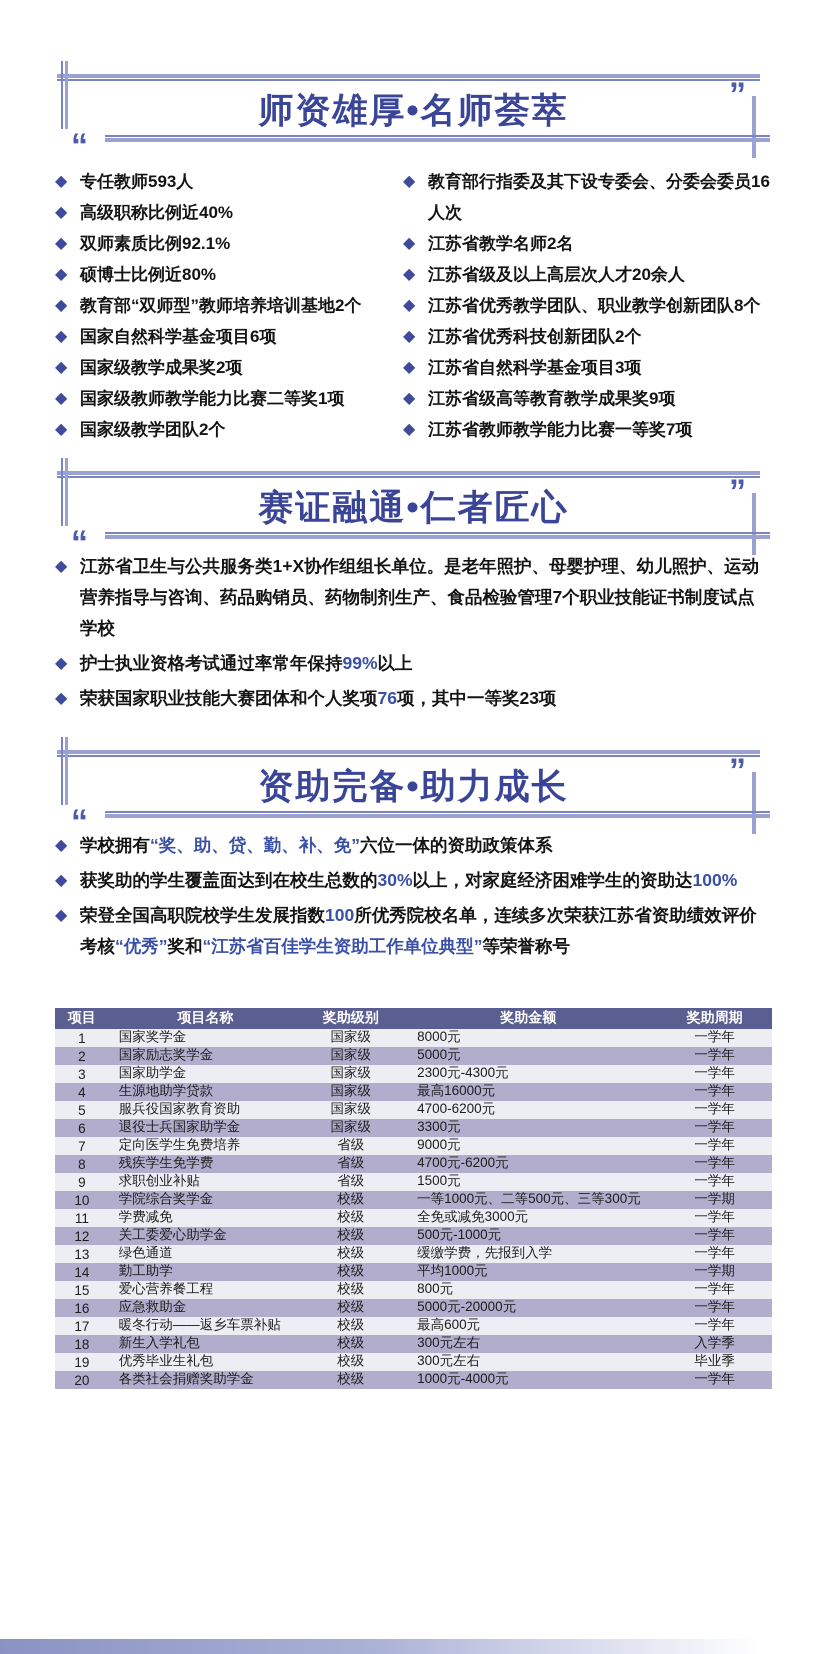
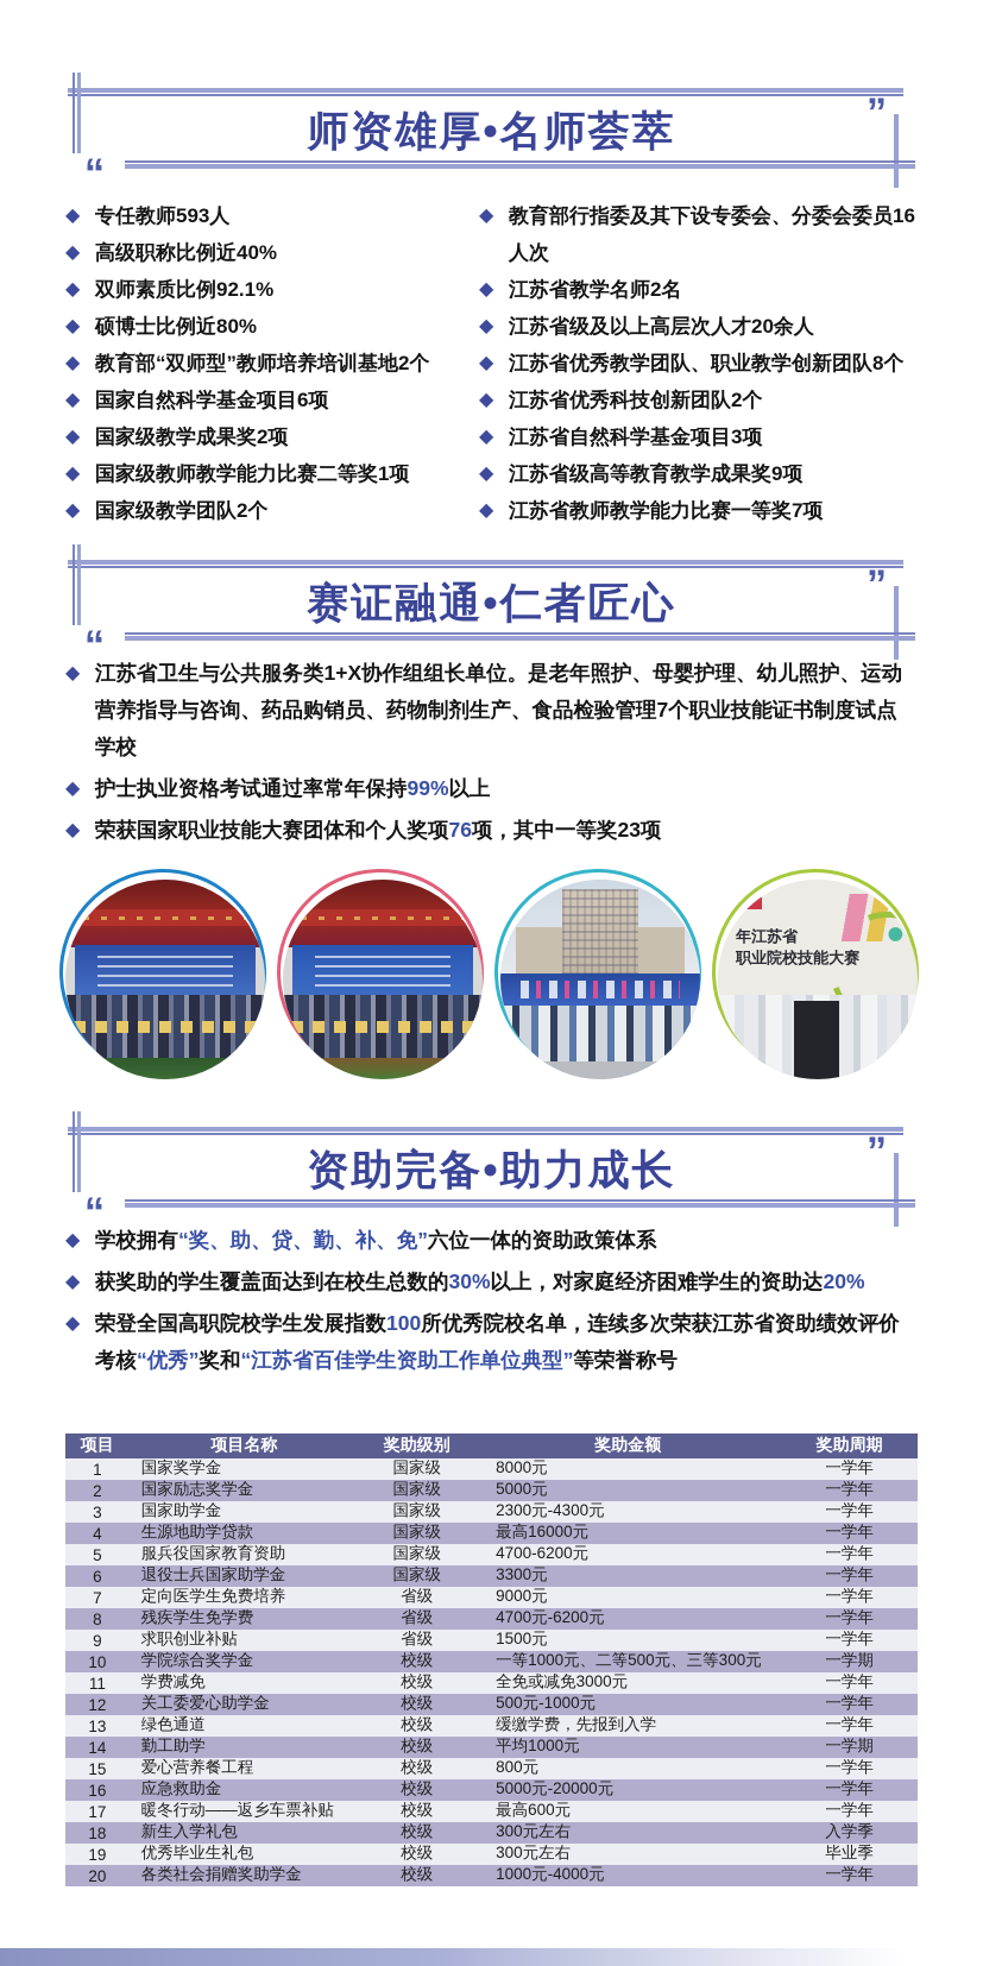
  “
  ”
  师资雄厚•名师荟萃
  ◆
  专任教师593人
  ◆
  高级职称比例近40%
  ◆
  双师素质比例92.1%
  ◆
  硕博士比例近80%
  ◆
  教育部“双师型”教师培养培训基地2个
  ◆
  国家自然科学基金项目6项
  ◆
  国家级教学成果奖2项
  ◆
  国家级教师教学能力比赛二等奖1项
  ◆
  国家级教学团队2个
  ◆
  教育部行指委及其下设专委会、分委会委员16人次
  ◆
  江苏省教学名师2名
  ◆
  江苏省级及以上高层次人才20余人
  ◆
  江苏省优秀教学团队、职业教学创新团队8个
  ◆
  江苏省优秀科技创新团队2个
  ◆
  江苏省自然科学基金项目3项
  ◆
  江苏省级高等教育教学成果奖9项
  ◆
  江苏省教师教学能力比赛一等奖7项
  “
  ”
  赛证融通•仁者匠心
  ◆
  江苏省卫生与公共服务类1+X协作组组长单位。是老年照护、母婴护理、幼儿照护、运动营养指导与咨询、药品购销员、药物制剂生产、食品检验管理7个职业技能证书制度试点学校
  ◆
  护士执业资格考试通过率常年保持99%以上
  ◆
  荣获国家职业技能大赛团体和个人奖项76项，其中一等奖23项
+ 年江苏省
+ 职业院校技能大赛
  “
  ”
  资助完备•助力成长
  ◆
  学校拥有“奖、助、贷、勤、补、免”六位一体的资助政策体系
  ◆
- 获奖助的学生覆盖面达到在校生总数的30%以上，对家庭经济困难学生的资助达100%
+ 获奖助的学生覆盖面达到在校生总数的30%以上，对家庭经济困难学生的资助达20%
  ◆
  荣登全国高职院校学生发展指数100所优秀院校名单，连续多次荣获江苏省资助绩效评价考核“优秀”奖和“江苏省百佳学生资助工作单位典型”等荣誉称号
  项目	项目名称	奖助级别	奖助金额	奖助周期
  1	国家奖学金	国家级	8000元	一学年
  2	国家励志奖学金	国家级	5000元	一学年
  3	国家助学金	国家级	2300元-4300元	一学年
  4	生源地助学贷款	国家级	最高16000元	一学年
  5	服兵役国家教育资助	国家级	4700-6200元	一学年
  6	退役士兵国家助学金	国家级	3300元	一学年
  7	定向医学生免费培养	省级	9000元	一学年
  8	残疾学生免学费	省级	4700元-6200元	一学年
  9	求职创业补贴	省级	1500元	一学年
  10	学院综合奖学金	校级	一等1000元、二等500元、三等300元	一学期
  11	学费减免	校级	全免或减免3000元	一学年
  12	关工委爱心助学金	校级	500元-1000元	一学年
  13	绿色通道	校级	缓缴学费，先报到入学	一学年
  14	勤工助学	校级	平均1000元	一学期
  15	爱心营养餐工程	校级	800元	一学年
  16	应急救助金	校级	5000元-20000元	一学年
  17	暖冬行动——返乡车票补贴	校级	最高600元	一学年
  18	新生入学礼包	校级	300元左右	入学季
  19	优秀毕业生礼包	校级	300元左右	毕业季
  20	各类社会捐赠奖助学金	校级	1000元-4000元	一学年
